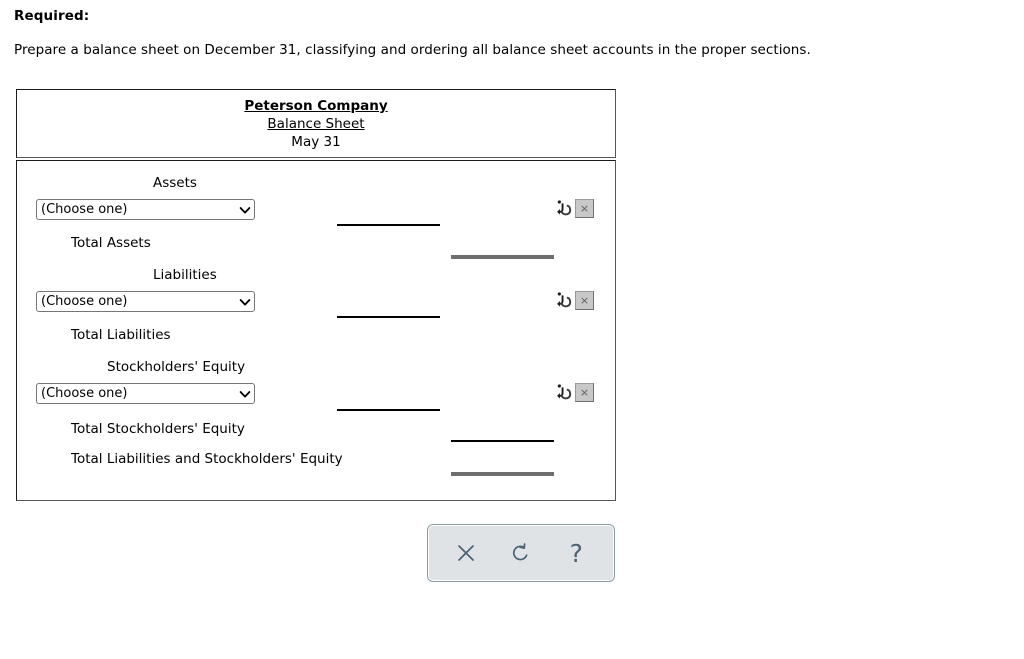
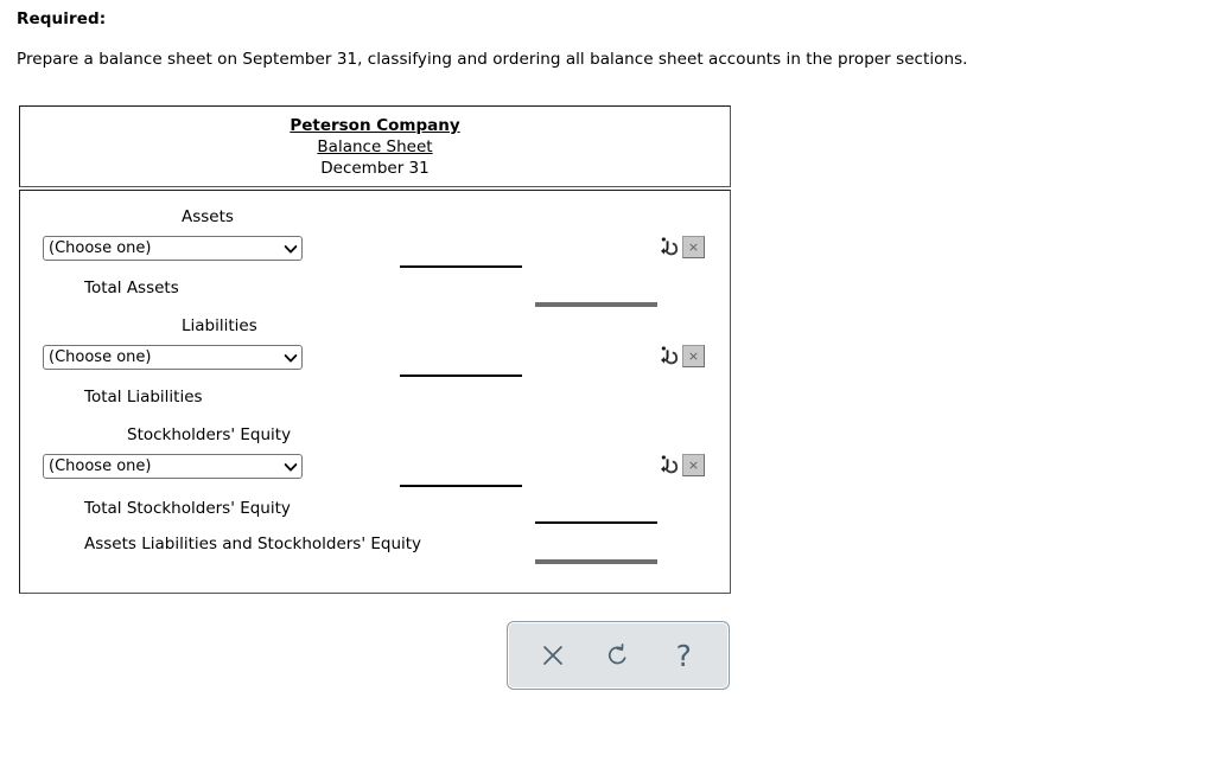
  Required:
- Prepare a balance sheet on December 31, classifying and ordering all balance sheet accounts in the proper sections.
+ Prepare a balance sheet on September 31, classifying and ordering all balance sheet accounts in the proper sections.
  Peterson Company
  Balance Sheet
- May 31
+ December 31
  Assets
  Liabilities
  Stockholders' Equity
  Total Assets
  Total Liabilities
  Total Stockholders' Equity
- Total Liabilities and Stockholders' Equity
+ Assets Liabilities and Stockholders' Equity
  (Choose one)
  (Choose one)
  (Choose one)
  ×
  ×
  ×
  ?
